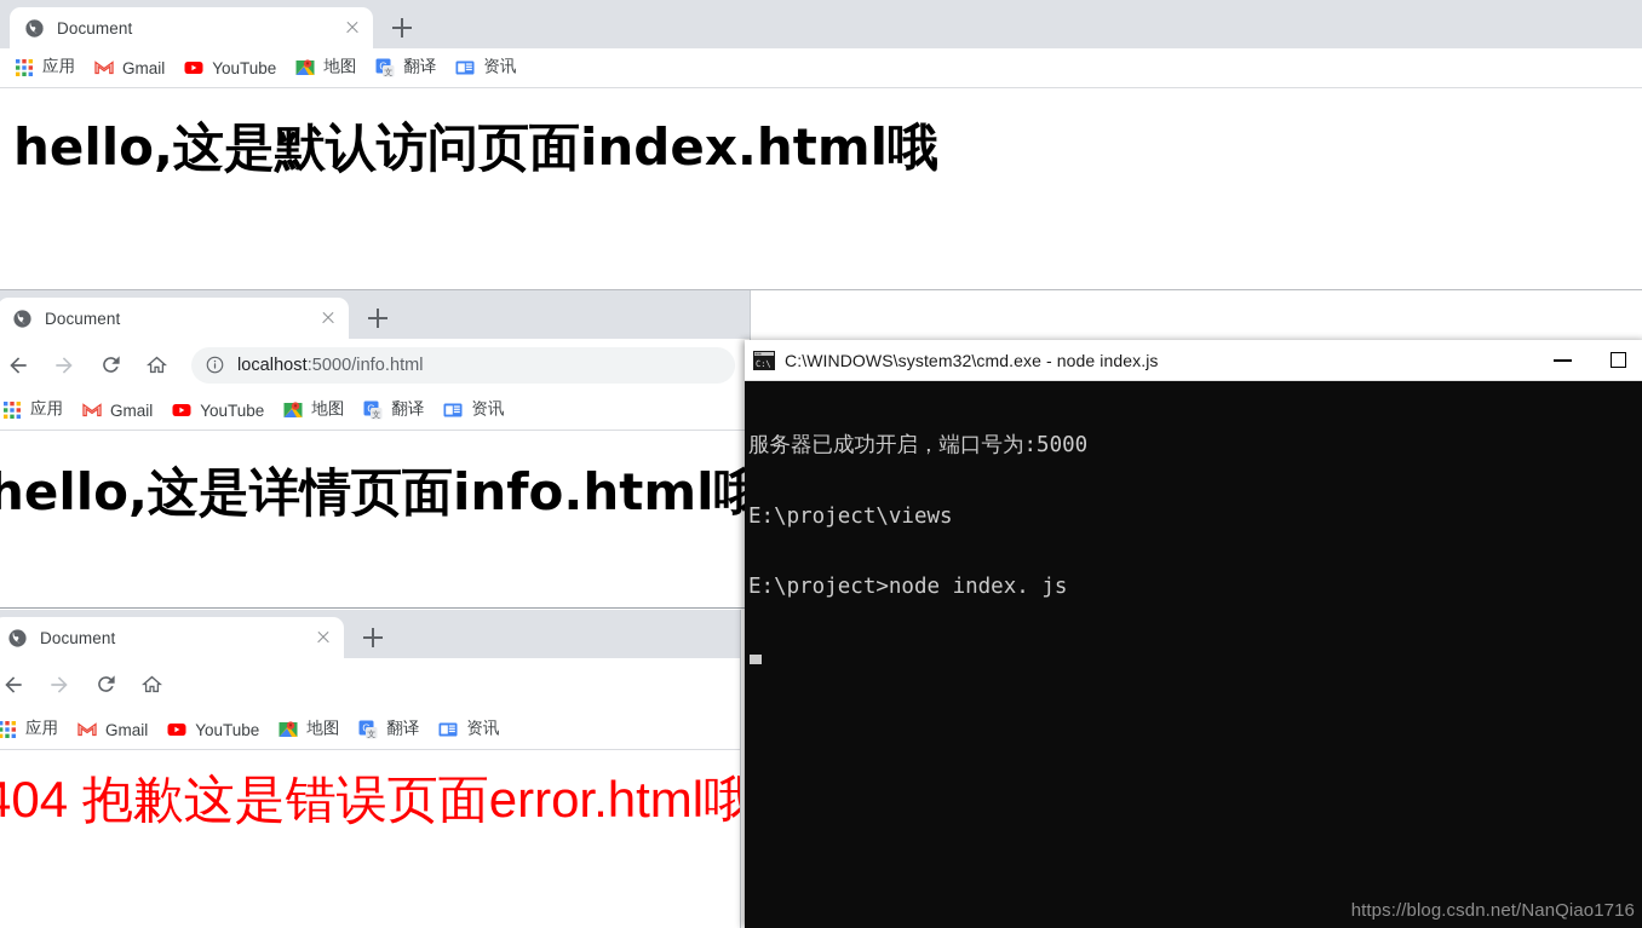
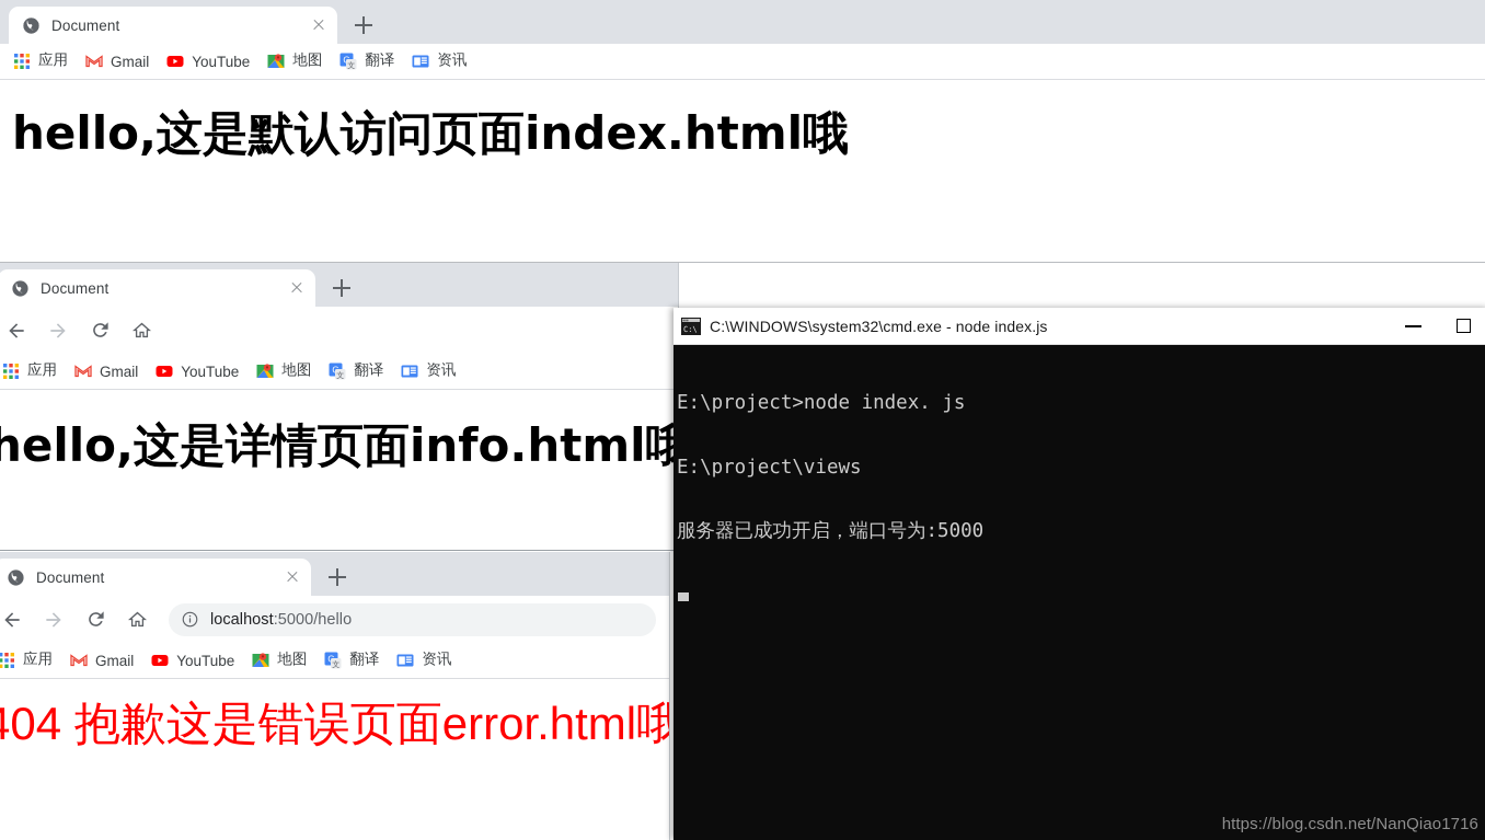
  Document
  应用
  Gmail
  YouTube
  地图
  翻译
  资讯
  hello,这是默认访问页面index.html哦
  Document
- localhost:5000/info.html
  应用
  Gmail
  YouTube
  地图
  翻译
  资讯
  hello,这是详情页面info.html哦
  Document
+ localhost:5000/hello
  应用
  Gmail
  YouTube
  地图
  翻译
  资讯
  04 抱歉这是错误页面error.html哦
  C:\
  C:\WINDOWS\system32\cmd.exe - node index.js
- 服务器已成功开启，端口号为:5000
+ E:\project>node index. js
  E:\project\views
- E:\project>node index. js
+ 服务器已成功开启，端口号为:5000
  https://blog.csdn.net/NanQiao1716
